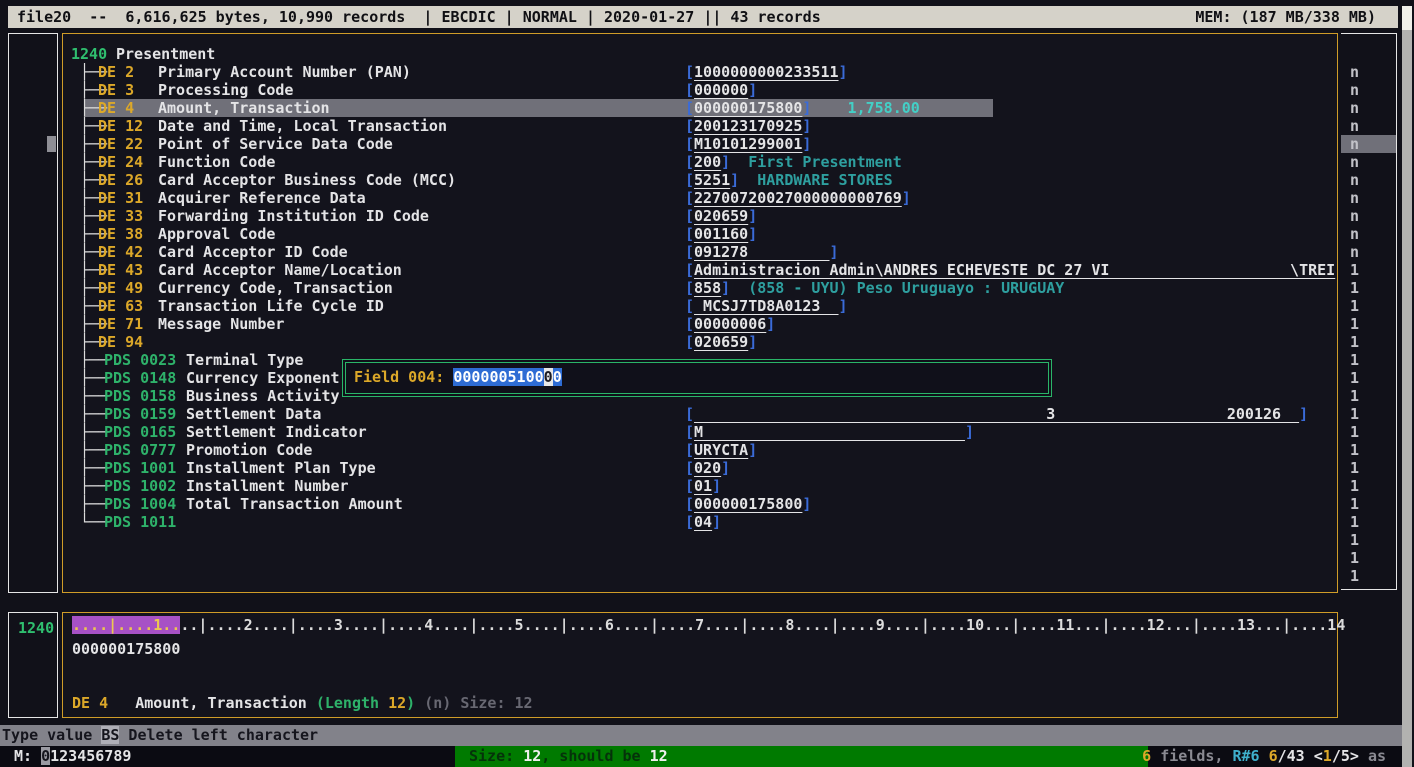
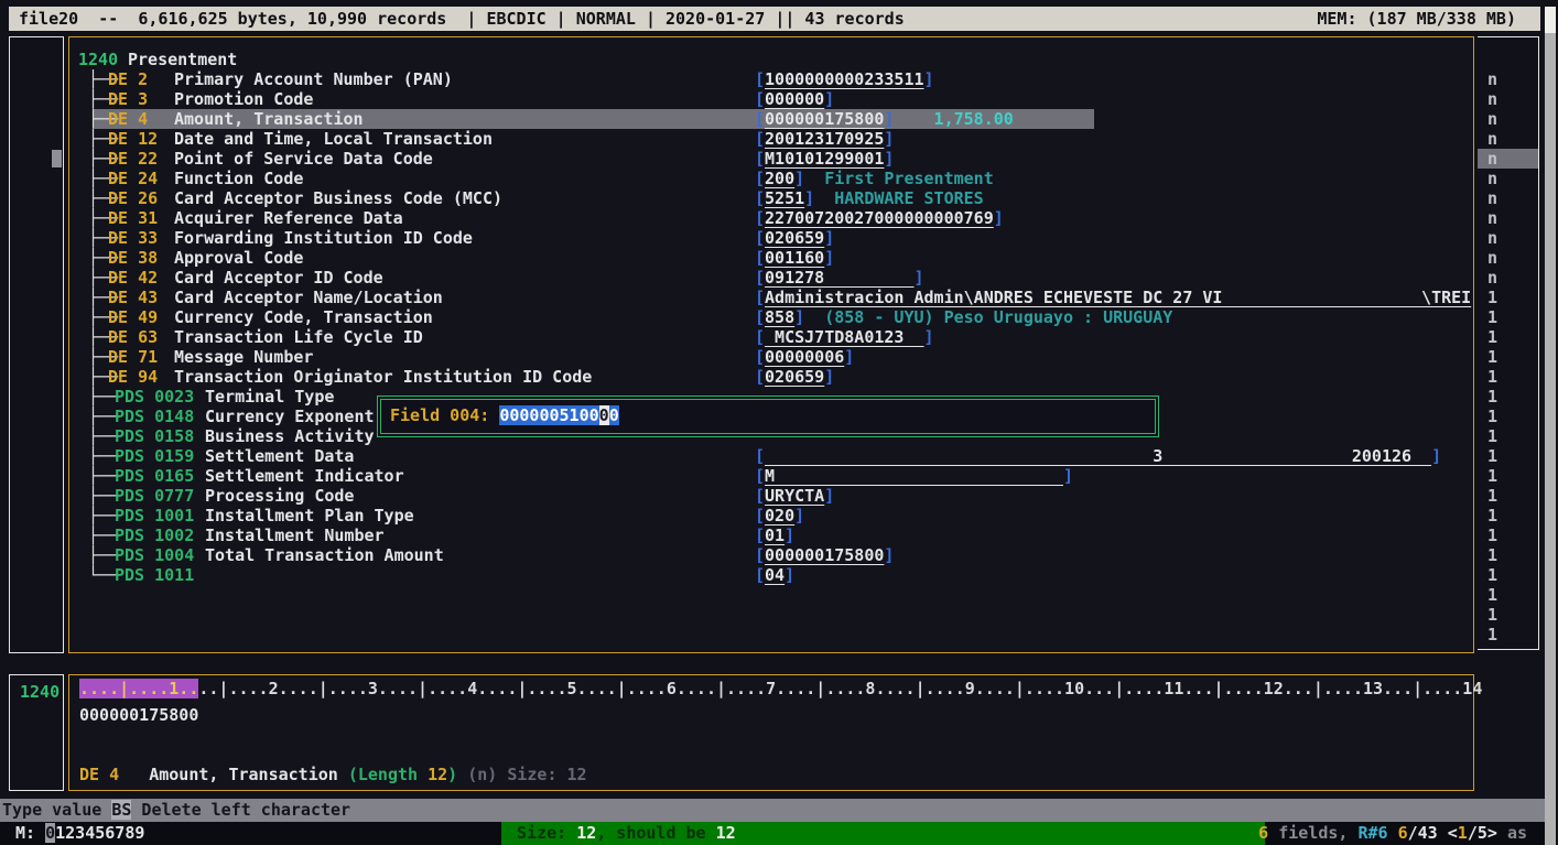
  file20 -- 6,616,625 bytes, 10,990 records | EBCDIC | NORMAL | 2020-01-27 || 43 records
  MEM: (187 MB/338 MB)
  1240
  Presentment
  ├──
  DE 2
  Primary Account Number (PAN)
  [1000000000233511]
  ├──
  DE 3
- Processing Code
+ Promotion Code
  [000000]
  ├──
  DE 4
  Amount, Transaction
  [000000175800] 1,758.00
  ├──
  DE 12
  Date and Time, Local Transaction
  [200123170925]
  ├──
  DE 22
  Point of Service Data Code
  [M10101299001]
  ├──
  DE 24
  Function Code
  [200] First Presentment
  ├──
  DE 26
  Card Acceptor Business Code (MCC)
  [5251] HARDWARE STORES
  ├──
  DE 31
  Acquirer Reference Data
  [22700720027000000000769]
  ├──
  DE 33
  Forwarding Institution ID Code
  [020659]
  ├──
  DE 38
  Approval Code
  [001160]
  ├──
  DE 42
  Card Acceptor ID Code
  [091278 ]
  ├──
  DE 43
  Card Acceptor Name/Location
  [Administracion Admin\ANDRES ECHEVESTE DC 27 VI \TREI
  ├──
  DE 49
  Currency Code, Transaction
  [858] (858 - UYU) Peso Uruguayo : URUGUAY
  ├──
  DE 63
  Transaction Life Cycle ID
  [ MCSJ7TD8A0123 ]
  ├──
  DE 71
  Message Number
  [00000006]
  ├──
  DE 94
+ Transaction Originator Institution ID Code
  [020659]
  ├──
  PDS 0023
  Terminal Type
  ├──
  PDS 0148
  Currency Exponent
  ├──
  PDS 0158
  Business Activity
  ├──
  PDS 0159
  Settlement Data
  [ 3 200126 ]
  ├──
  PDS 0165
  Settlement Indicator
  [M ]
  ├──
  PDS 0777
- Promotion Code
+ Processing Code
  [URYCTA]
  ├──
  PDS 1001
  Installment Plan Type
  [020]
  ├──
  PDS 1002
  Installment Number
  [01]
  ├──
  PDS 1004
  Total Transaction Amount
  [000000175800]
  └──
  PDS 1011
  [04]
  n
  n
  n
  n
  n
  n
  n
  n
  n
  n
  n
  1
  1
  1
  1
  1
  1
  1
  1
  1
  1
  1
  1
  1
  1
  1
  1
  1
  1
  Field 004: 000000510000
  1240
  ....|....1....|....2....|....3....|....4....|....5....|....6....|....7....|....8....|....9....|....10...|....11...|....12...|....13...|....14
  000000175800
  DE 4 Amount, Transaction (Length 12) (n) Size: 12
  Type value BS Delete left character
  M: 0123456789
  Size: 12, should be 12
  6 fields, R#6 6/43 <1/5> as
